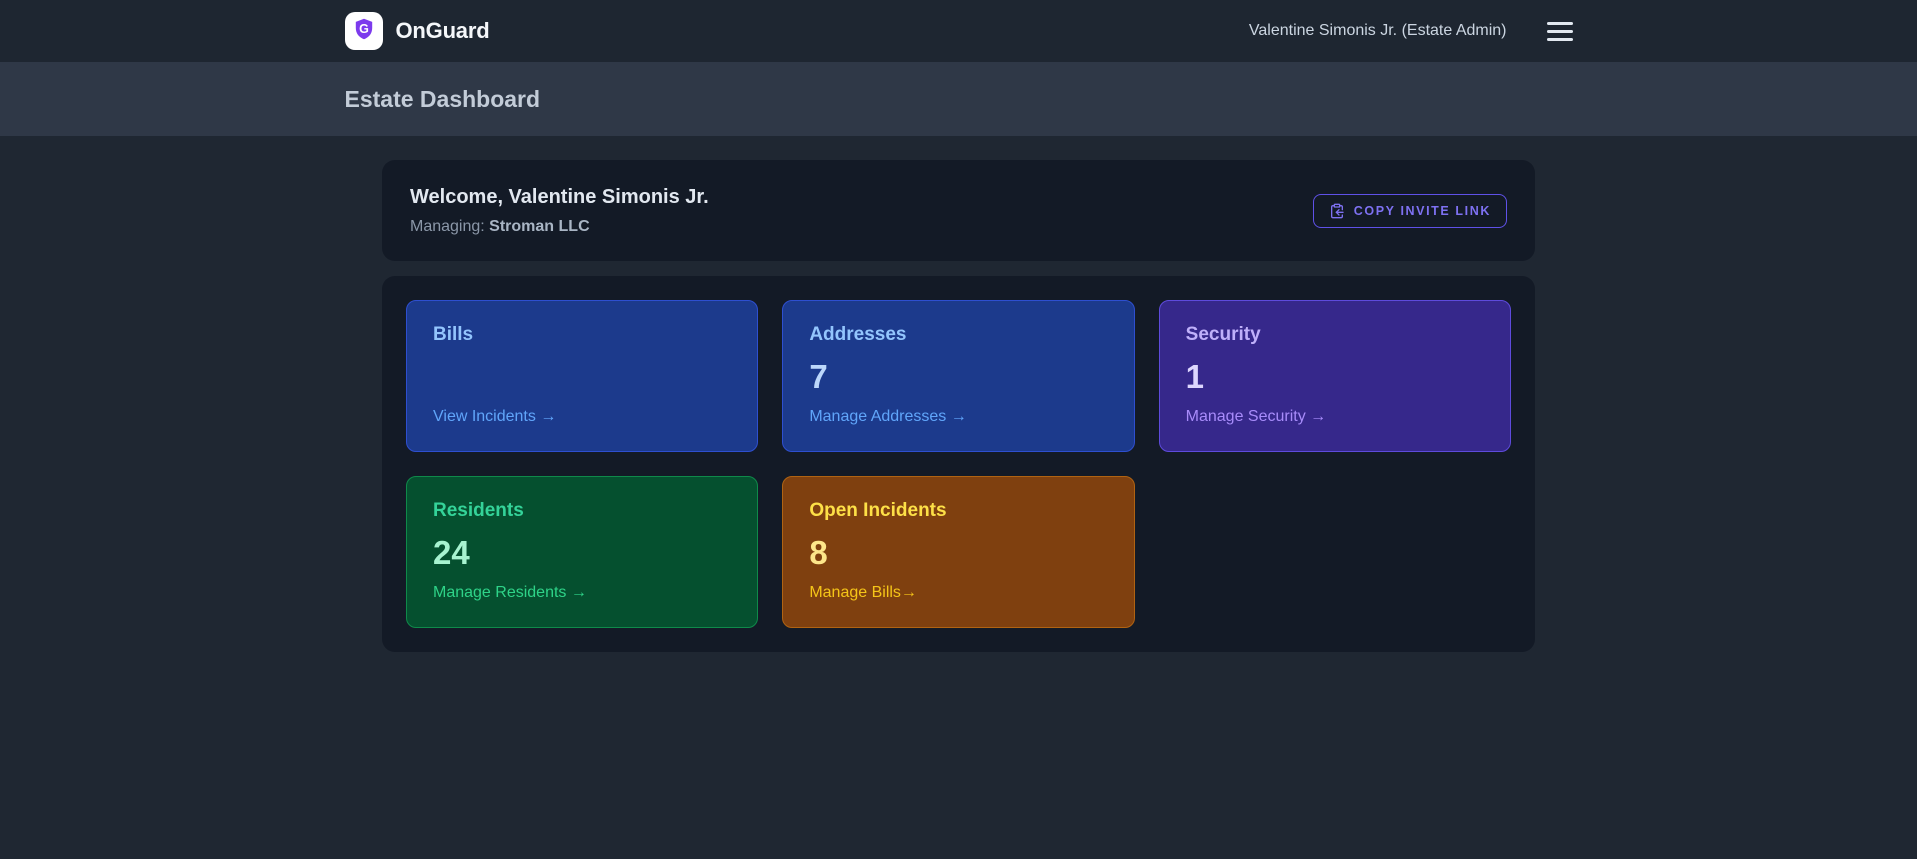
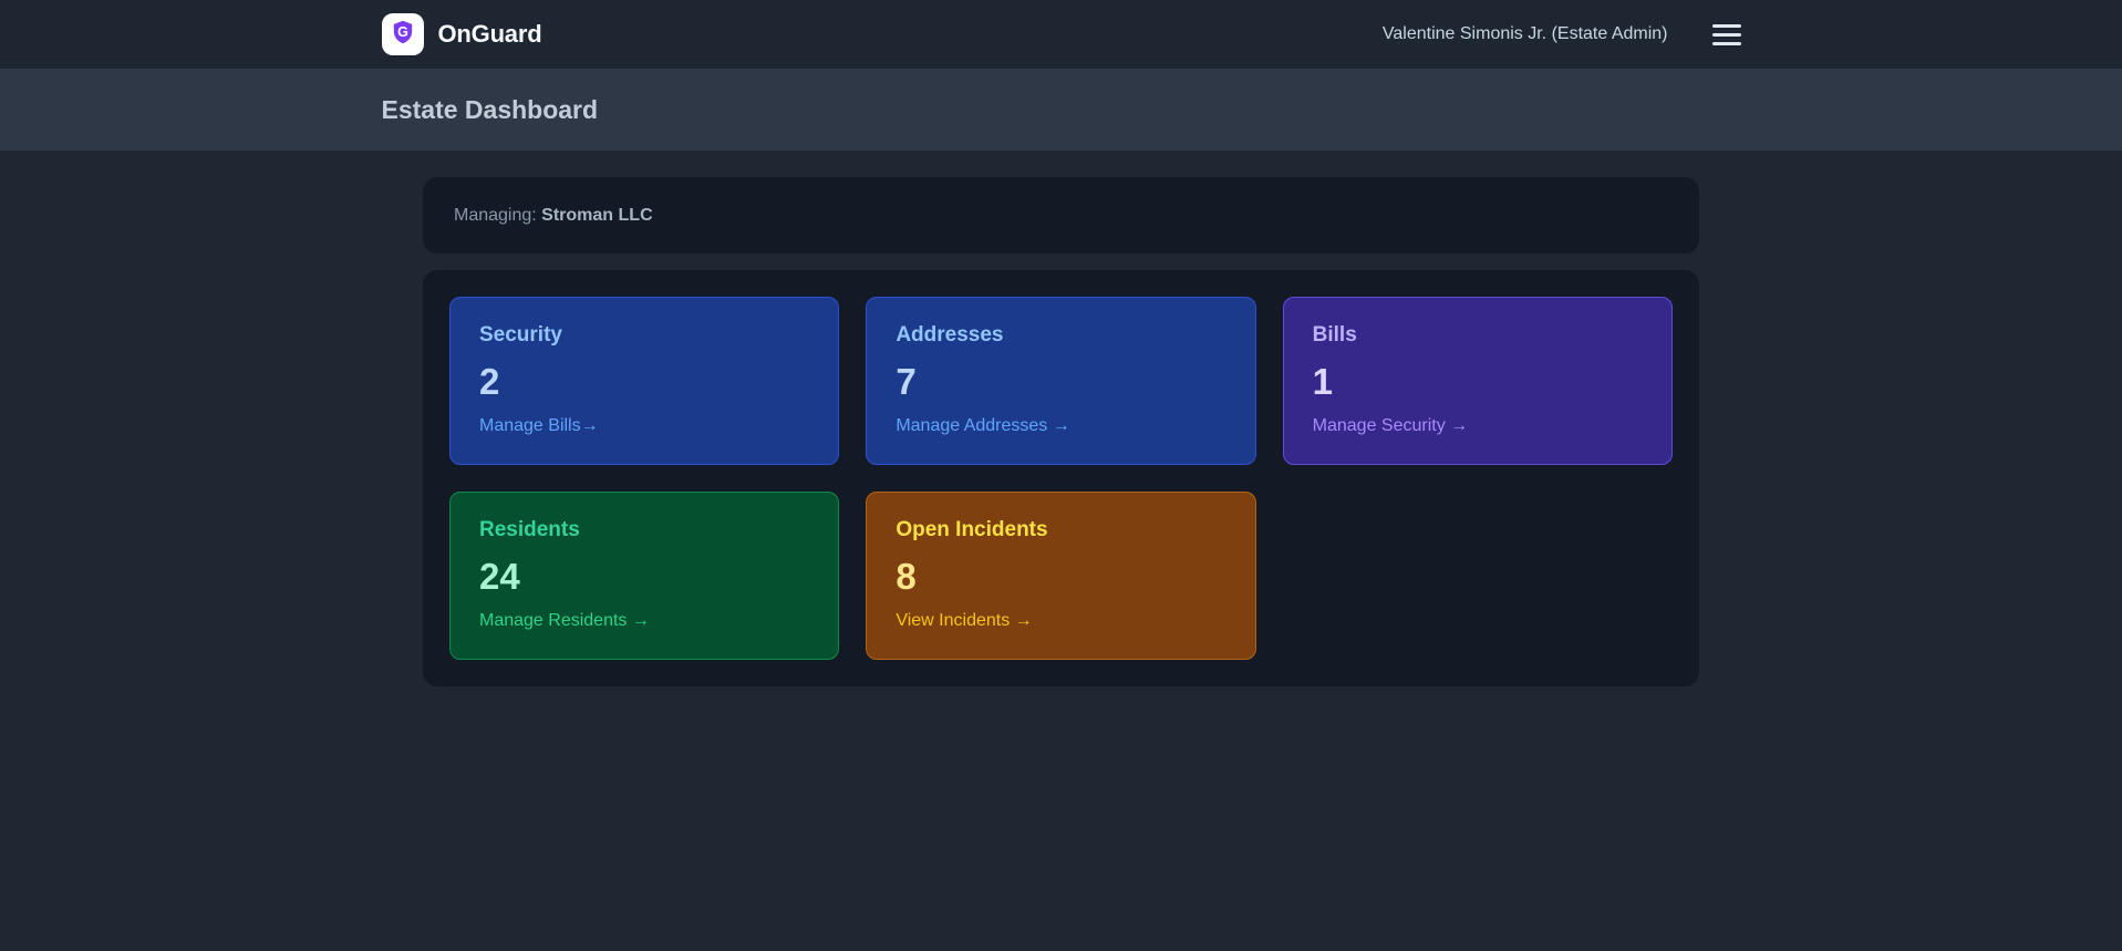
  G
  OnGuard
  Valentine Simonis Jr. (Estate Admin)
  Estate Dashboard
- Welcome, Valentine Simonis Jr.
  Managing: Stroman LLC
- COPY INVITE LINK
- Bills
+ Security
+ 2
- View Incidents →
+ Manage Bills→
  Addresses
  7
  Manage Addresses →
- Security
+ Bills
  1
  Manage Security →
  Residents
  24
  Manage Residents →
  Open Incidents
  8
- Manage Bills→
+ View Incidents →
